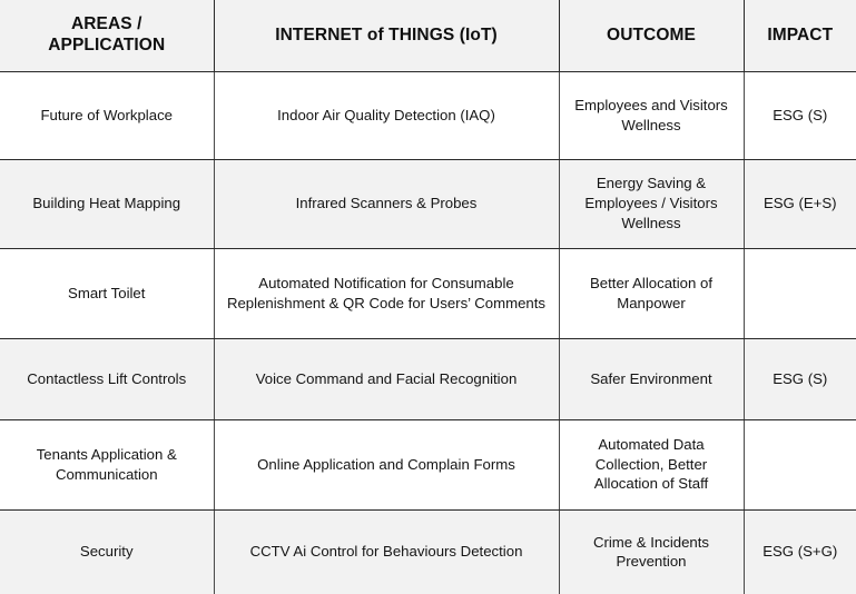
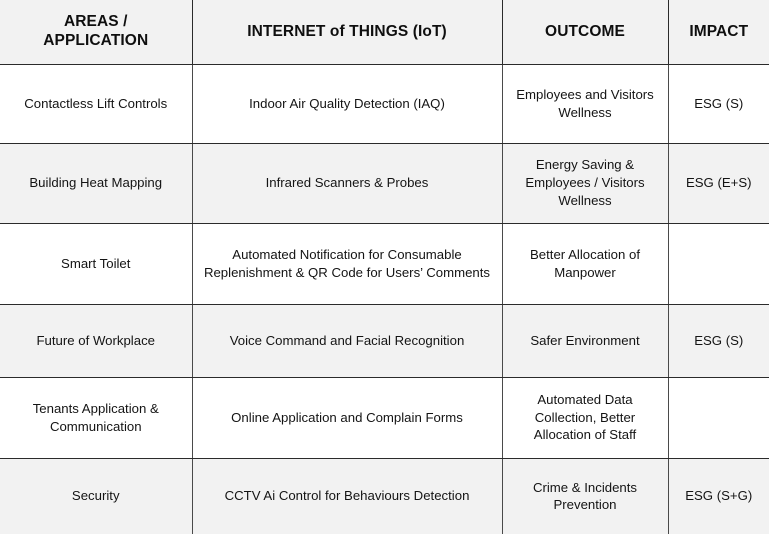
  AREAS / APPLICATION	INTERNET of THINGS (IoT)	OUTCOME	IMPACT
- Future of Workplace	Indoor Air Quality Detection (IAQ)	Employees and Visitors Wellness	ESG (S)
+ Contactless Lift Controls	Indoor Air Quality Detection (IAQ)	Employees and Visitors Wellness	ESG (S)
  Building Heat Mapping	Infrared Scanners & Probes	Energy Saving & Employees / Visitors Wellness	ESG (E+S)
  Smart Toilet	Automated Notification for Consumable Replenishment & QR Code for Users’ Comments	Better Allocation of Manpower
- Contactless Lift Controls	Voice Command and Facial Recognition	Safer Environment	ESG (S)
+ Future of Workplace	Voice Command and Facial Recognition	Safer Environment	ESG (S)
  Tenants Application & Communication	Online Application and Complain Forms	Automated Data Collection, Better Allocation of Staff
  Security	CCTV Ai Control for Behaviours Detection	Crime & Incidents Prevention	ESG (S+G)
